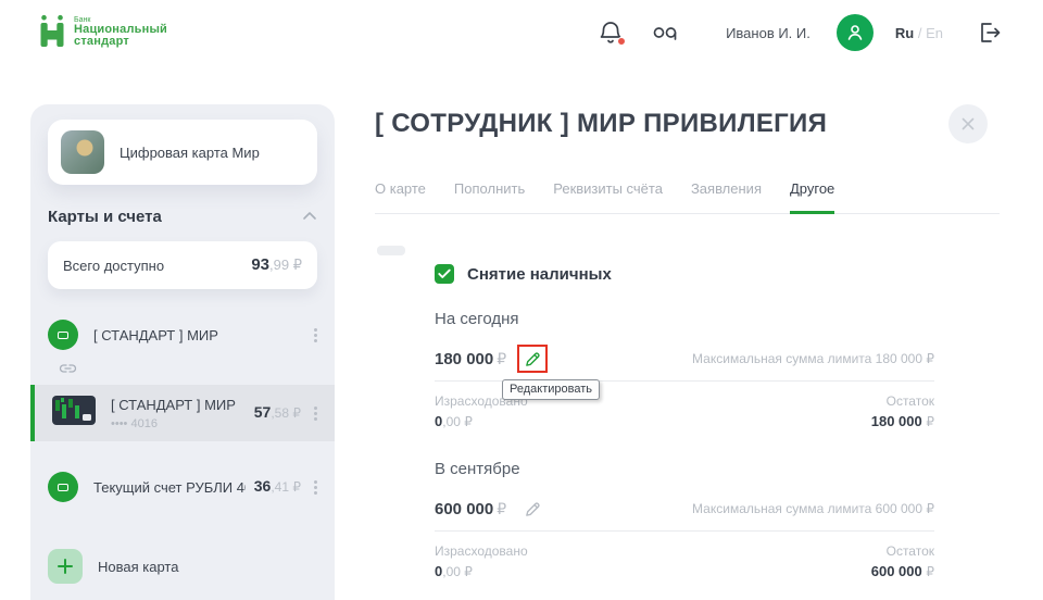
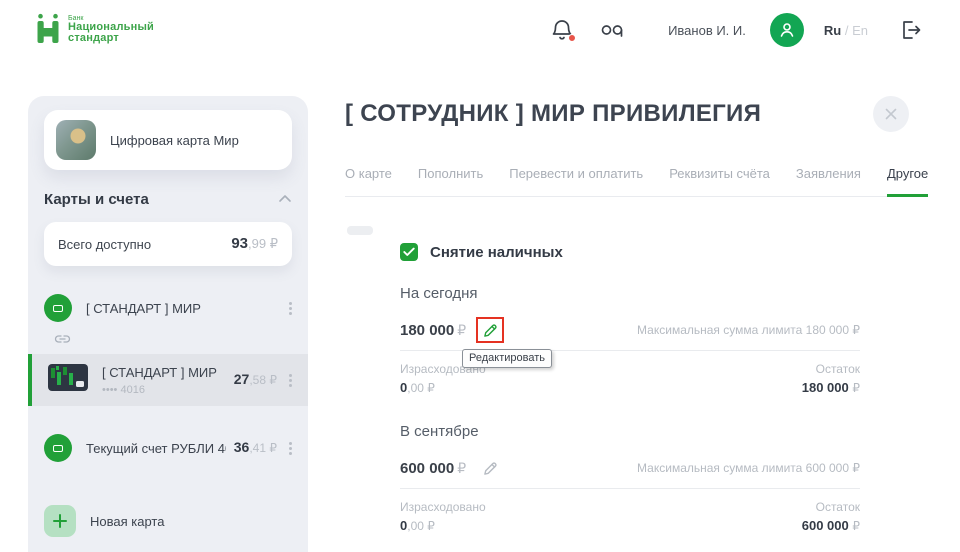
  Национальный
  стандарт
  Иванов И. И.
  Ru / En
  Цифровая карта Мир
  Карты и счета
  Всего доступно
  93,99 ₽
  [ СТАНДАРТ ] МИР
  [ СТАНДАРТ ] МИР
  •••• 4016
- 57,58 ₽
+ 27,58 ₽
  Текущий счет РУБЛИ 4
  36,41 ₽
  Новая карта
  [ СОТРУДНИК ] МИР ПРИВИЛЕГИЯ
  О карте
  Пополнить
+ Перевести и оплатить
  Реквизиты счёта
  Заявления
  Другое
  Снятие наличных
  На сегодня
  180 000 ₽
  Максимальная сумма лимита 180 000 ₽
  Редактировать
  Израсходовано
  0,00 ₽
  Остаток
  180 000 ₽
  В сентябре
  600 000 ₽
  Максимальная сумма лимита 600 000 ₽
  Израсходовано
  0,00 ₽
  Остаток
  600 000 ₽
